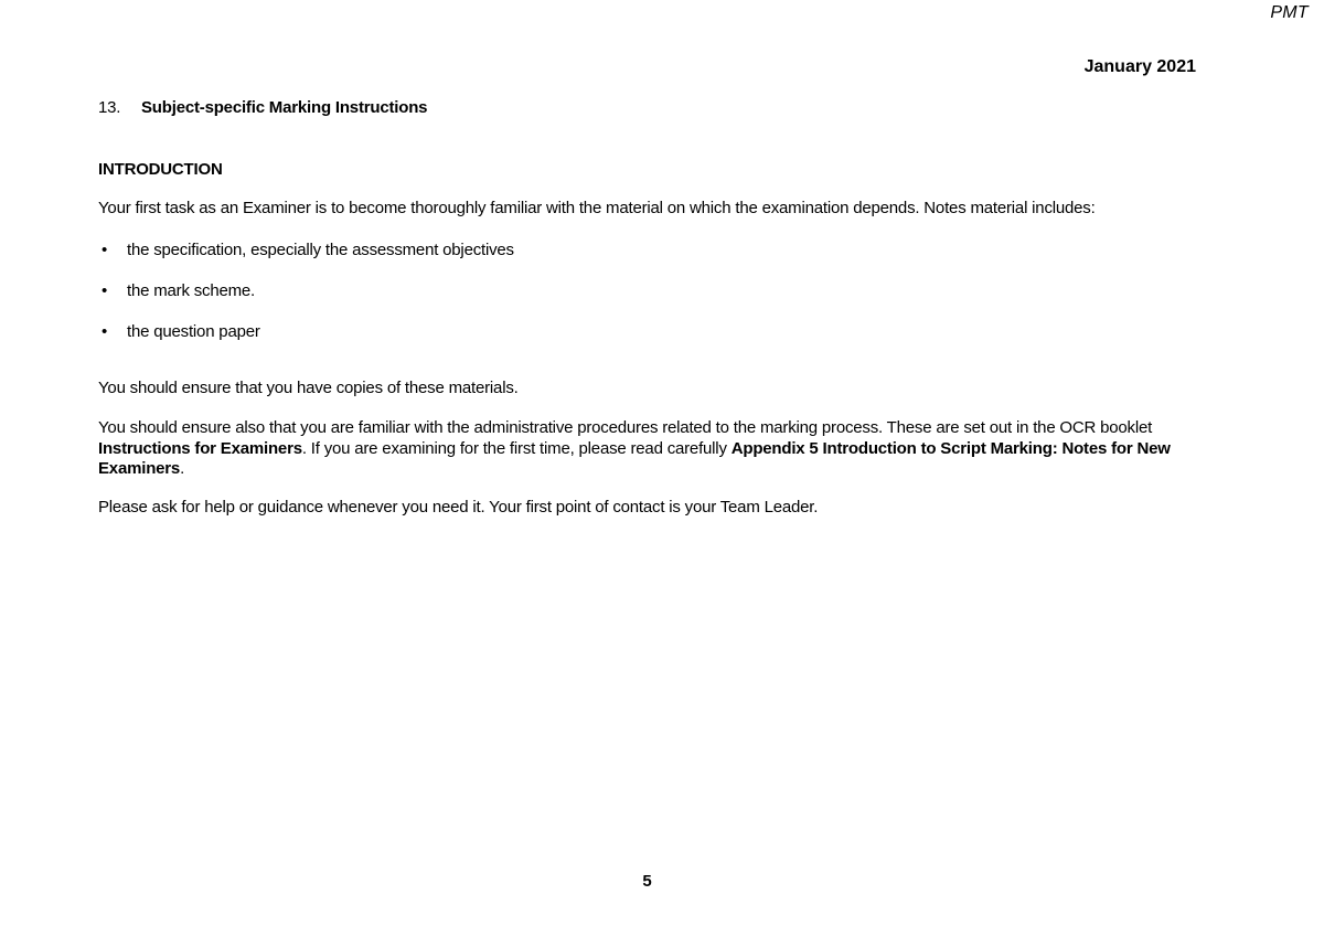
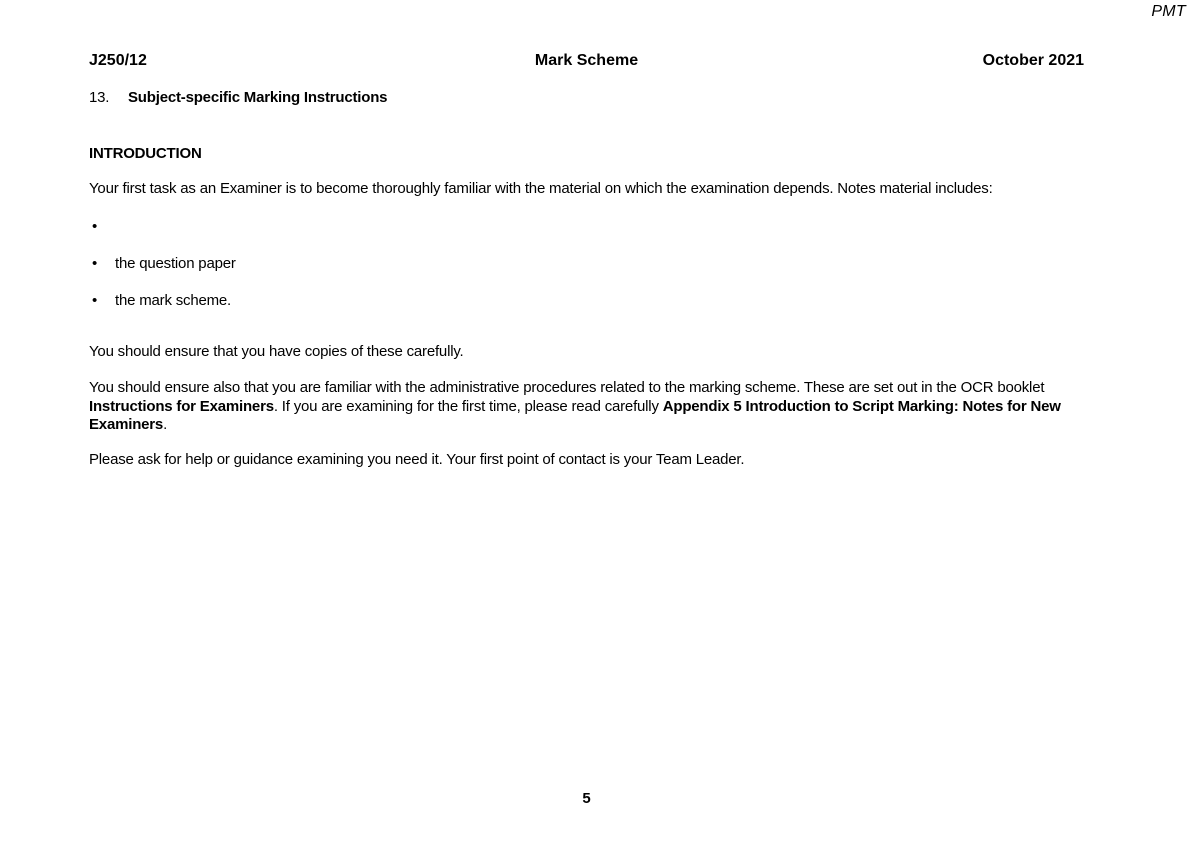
  PMT
+ J250/12
+ Mark Scheme
- January 2021
+ October 2021
  13. Subject-specific Marking Instructions
  INTRODUCTION
  Your first task as an Examiner is to become thoroughly familiar with the material on which the examination depends. Notes material includes:
  •
- the specification, especially the assessment objectives
  •
- the mark scheme.
+ the question paper
  •
- the question paper
+ the mark scheme.
- You should ensure that you have copies of these materials.
+ You should ensure that you have copies of these carefully.
- You should ensure also that you are familiar with the administrative procedures related to the marking process. These are set out in the OCR booklet Instructions for Examiners. If you are examining for the first time, please read carefully Appendix 5 Introduction to Script Marking: Notes for New Examiners.
+ You should ensure also that you are familiar with the administrative procedures related to the marking scheme. These are set out in the OCR booklet Instructions for Examiners. If you are examining for the first time, please read carefully Appendix 5 Introduction to Script Marking: Notes for New Examiners.
- Please ask for help or guidance whenever you need it. Your first point of contact is your Team Leader.
+ Please ask for help or guidance examining you need it. Your first point of contact is your Team Leader.
  5
